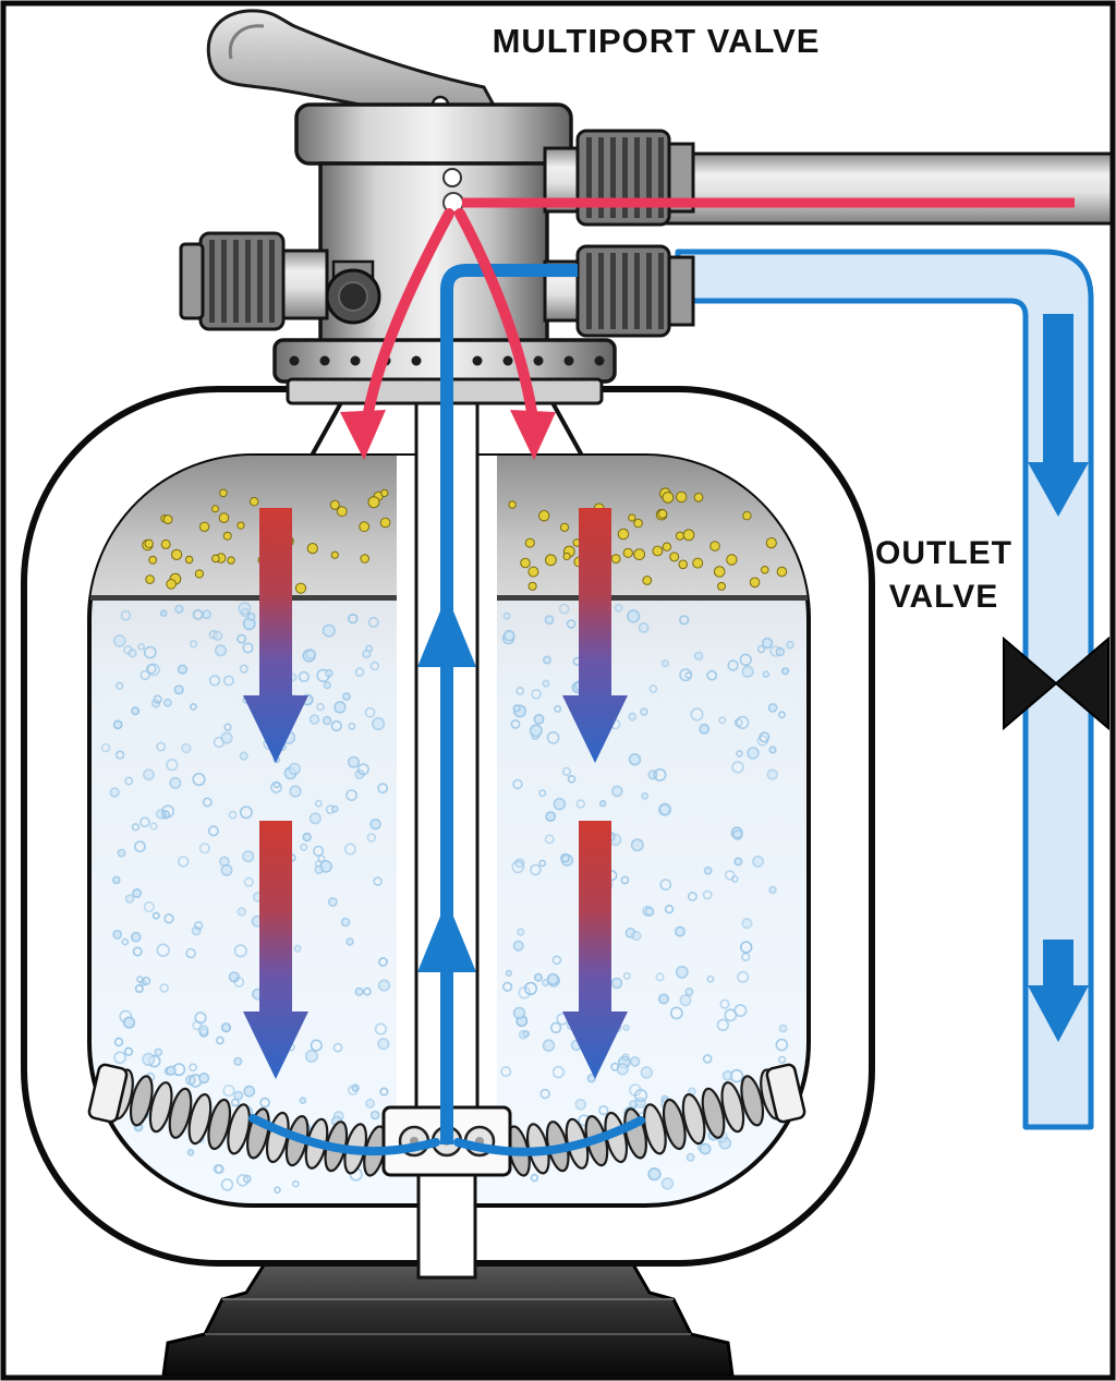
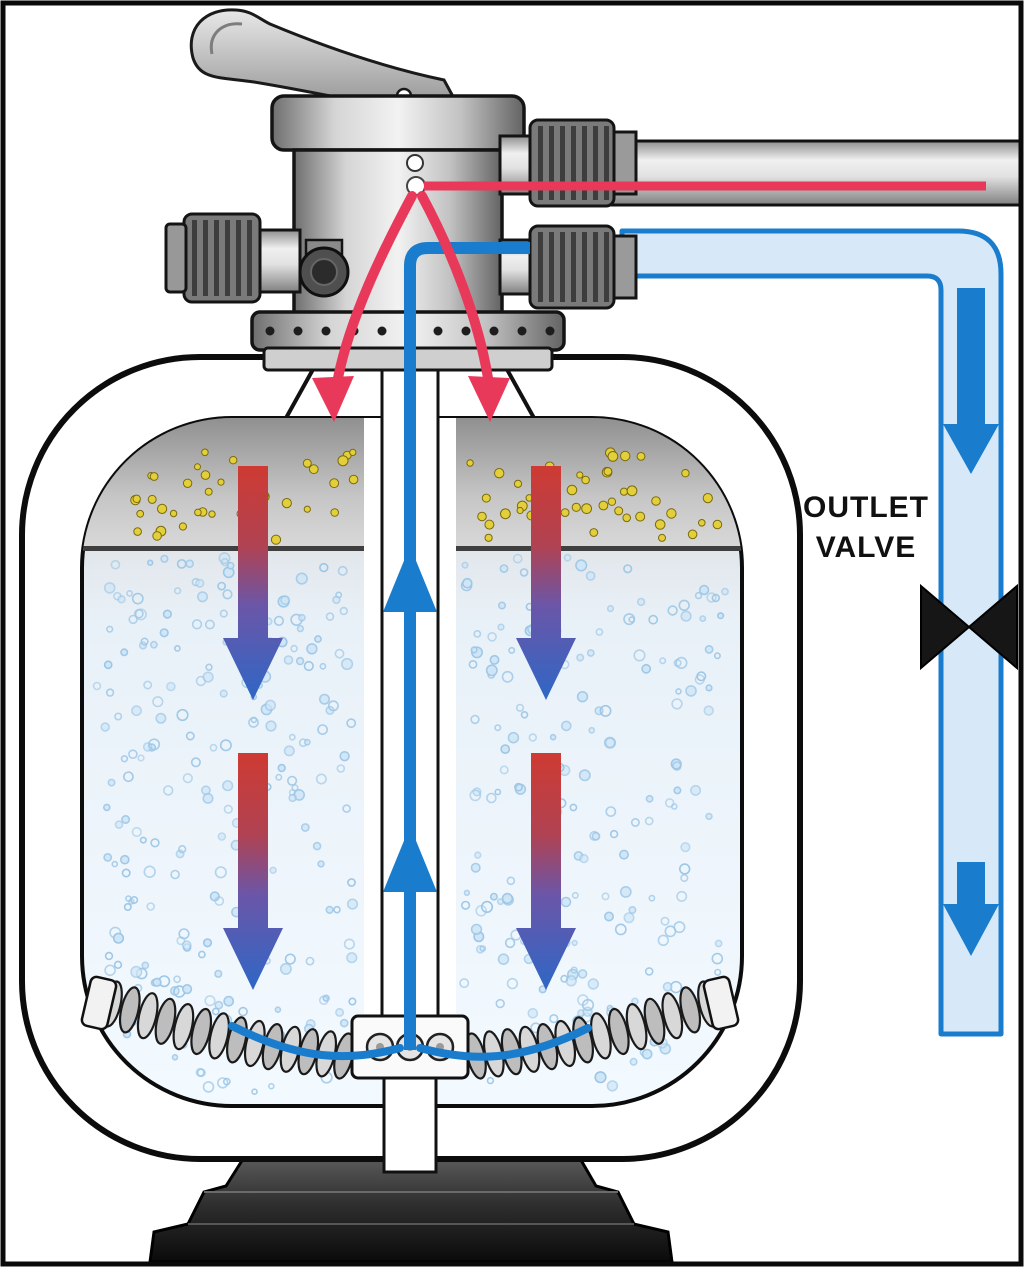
- MULTIPORT VALVE
  OUTLET
  VALVE
